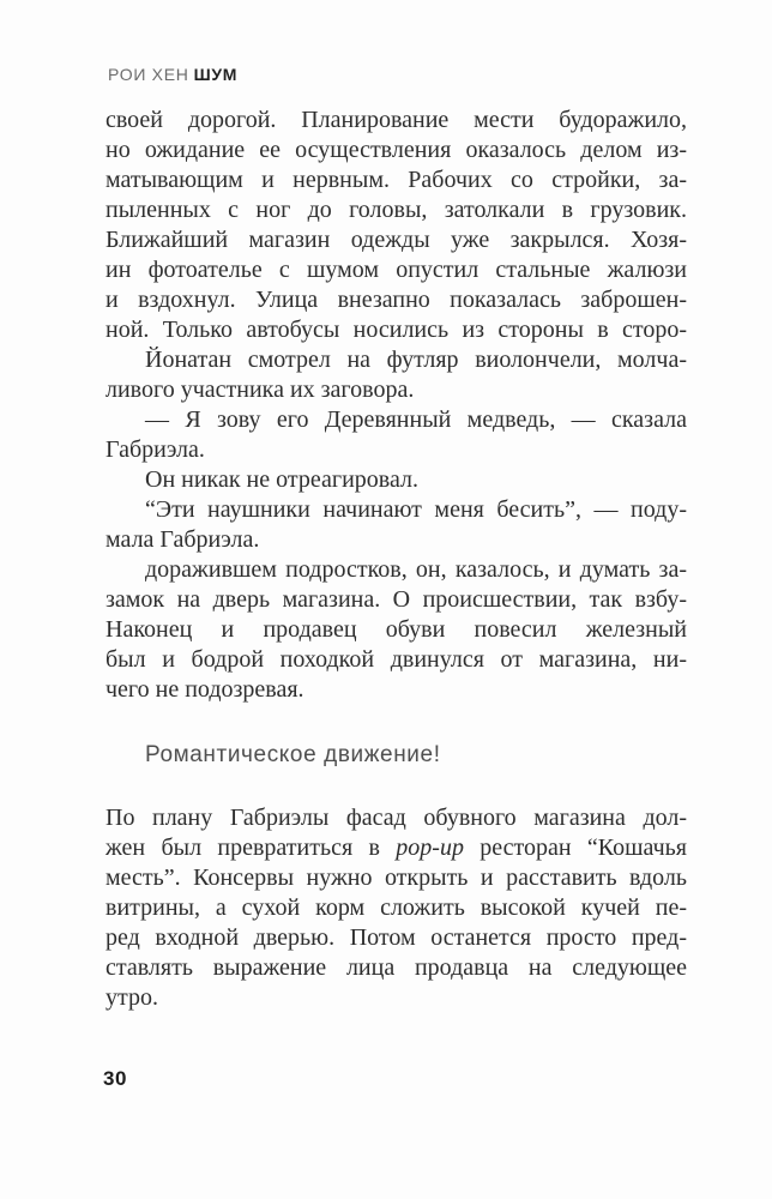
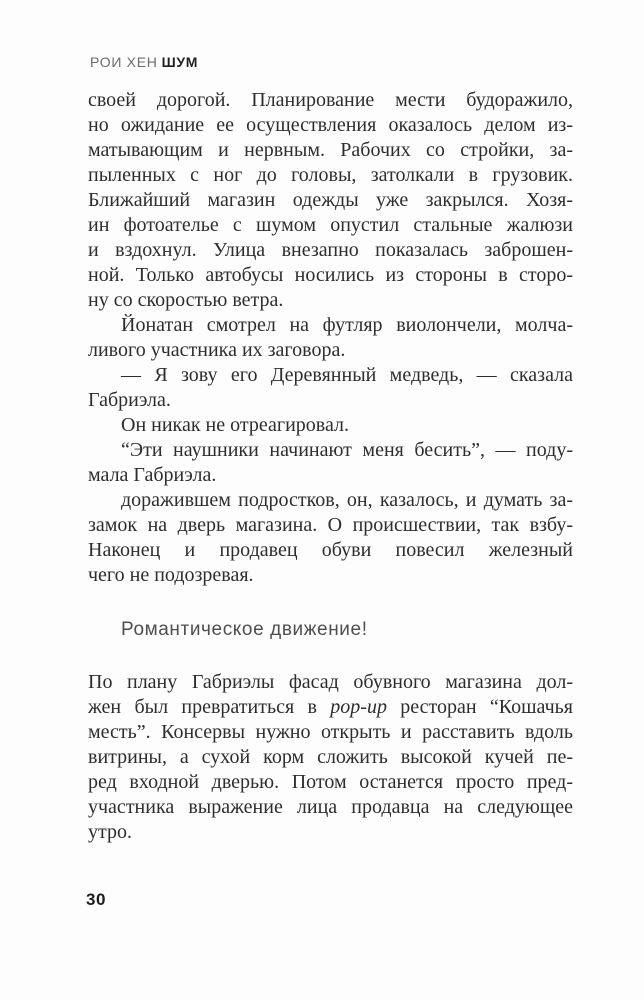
  РОИ ХЕН ШУМ
  своей дорогой. Планирование мести будоражило,
  но ожидание ее осуществления оказалось делом из-
  матывающим и нервным. Рабочих со стройки, за-
  пыленных с ног до головы, затолкали в грузовик.
  Ближайший магазин одежды уже закрылся. Хозя-
  ин фотоателье с шумом опустил стальные жалюзи
  и вздохнул. Улица внезапно показалась заброшен-
  ной. Только автобусы носились из стороны в сторо-
+ ну со скоростью ветра.
  Йонатан смотрел на футляр виолончели, молча-
  ливого участника их заговора.
  — Я зову его Деревянный медведь, — сказала
  Габриэла.
  Он никак не отреагировал.
  “Эти наушники начинают меня бесить”, — поду-
  мала Габриэла.
  доражившем подростков, он, казалось, и думать за-
  замок на дверь магазина. О происшествии, так взбу-
  Наконец и продавец обуви повесил железный
- был и бодрой походкой двинулся от магазина, ни-
  чего не подозревая.
  Романтическое движение!
  По плану Габриэлы фасад обувного магазина дол-
  жен был превратиться в pop-up ресторан “Кошачья
  месть”. Консервы нужно открыть и расставить вдоль
  витрины, а сухой корм сложить высокой кучей пе-
  ред входной дверью. Потом останется просто пред-
- ставлять выражение лица продавца на следующее
+ участника выражение лица продавца на следующее
  утро.
  30
